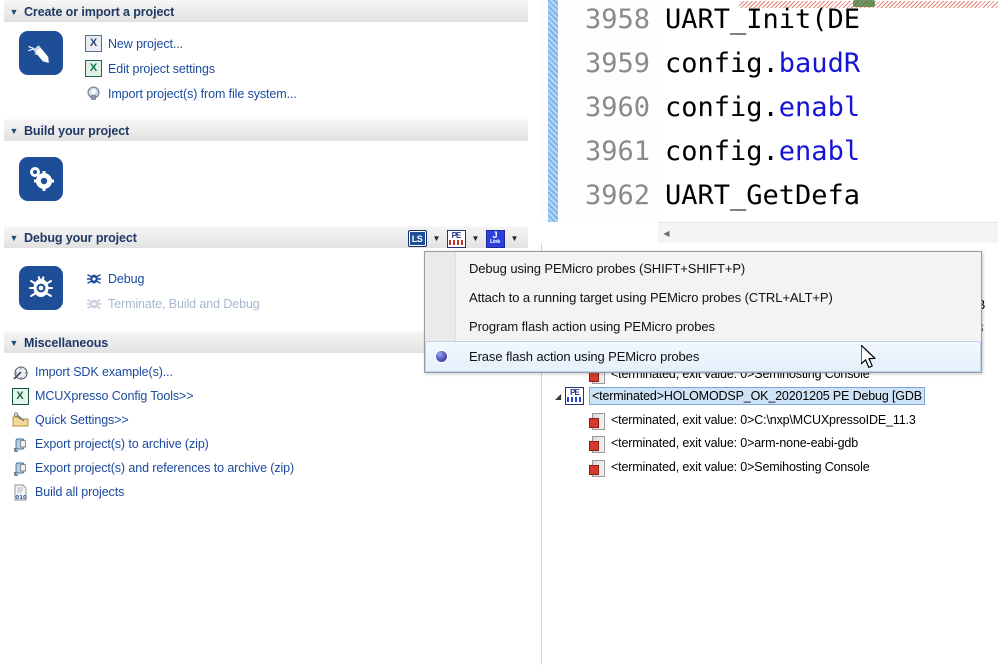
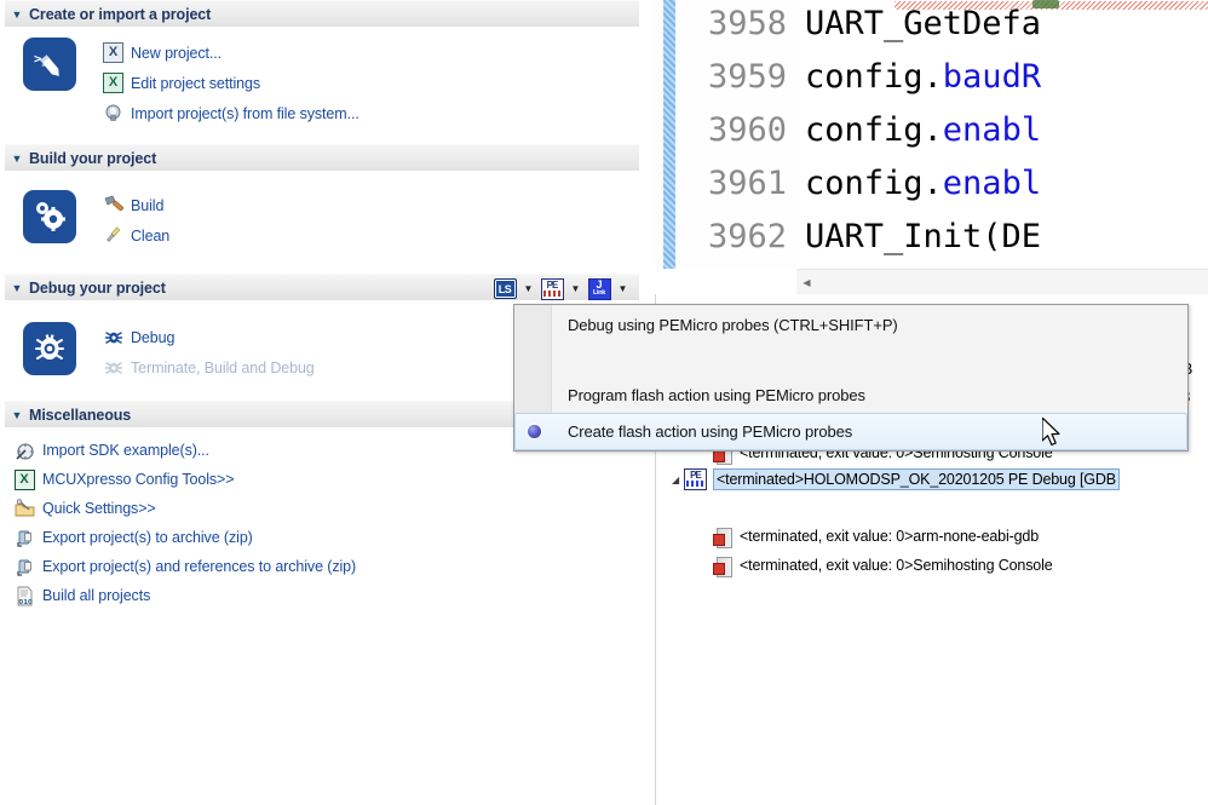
  ▼
  Create or import a project
  X
  New project...
  X
  Edit project settings
  Import project(s) from file system...
  ▼
  Build your project
+ Build
+ Clean
  ▼
  Debug your project
  LS
  ▼
  PE
  ▼
  J
  ▼
  Debug
  Terminate, Build and Debug
  ▼
  Miscellaneous
  Import SDK example(s)...
  X
  MCUXpresso Config Tools>>
  Quick Settings>>
  Export project(s) to archive (zip)
  Export project(s) and references to archive (zip)
  Build all projects
  3958
  3959
  3960
  3961
  3962
- UART_Init(DE
+ UART_GetDefa
  config.baudR
  config.enabl
  config.enabl
- UART_GetDefa
+ UART_Init(DE
  ◀
  <terminated, exit value: 0>Semihosting Console
  ◢
  PE
  <terminated>HOLOMODSP_OK_20201205 PE Debug [GDB
- <terminated, exit value: 0>C:\nxp\MCUXpressoIDE_11.3
  <terminated, exit value: 0>arm-none-eabi-gdb
  <terminated, exit value: 0>Semihosting Console
- Debug using PEMicro probes (SHIFT+SHIFT+P)
+ Debug using PEMicro probes (CTRL+SHIFT+P)
- Attach to a running target using PEMicro probes (CTRL+ALT+P)
  Program flash action using PEMicro probes
- Erase flash action using PEMicro probes
+ Create flash action using PEMicro probes
